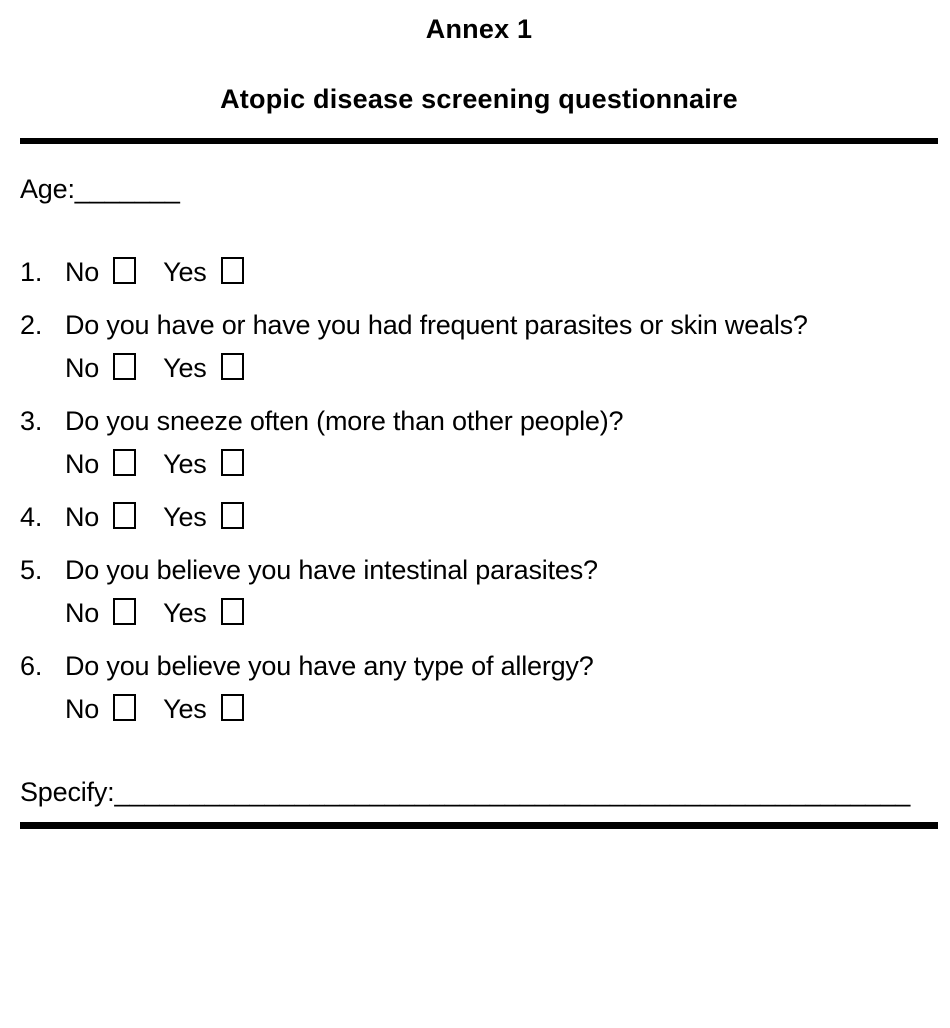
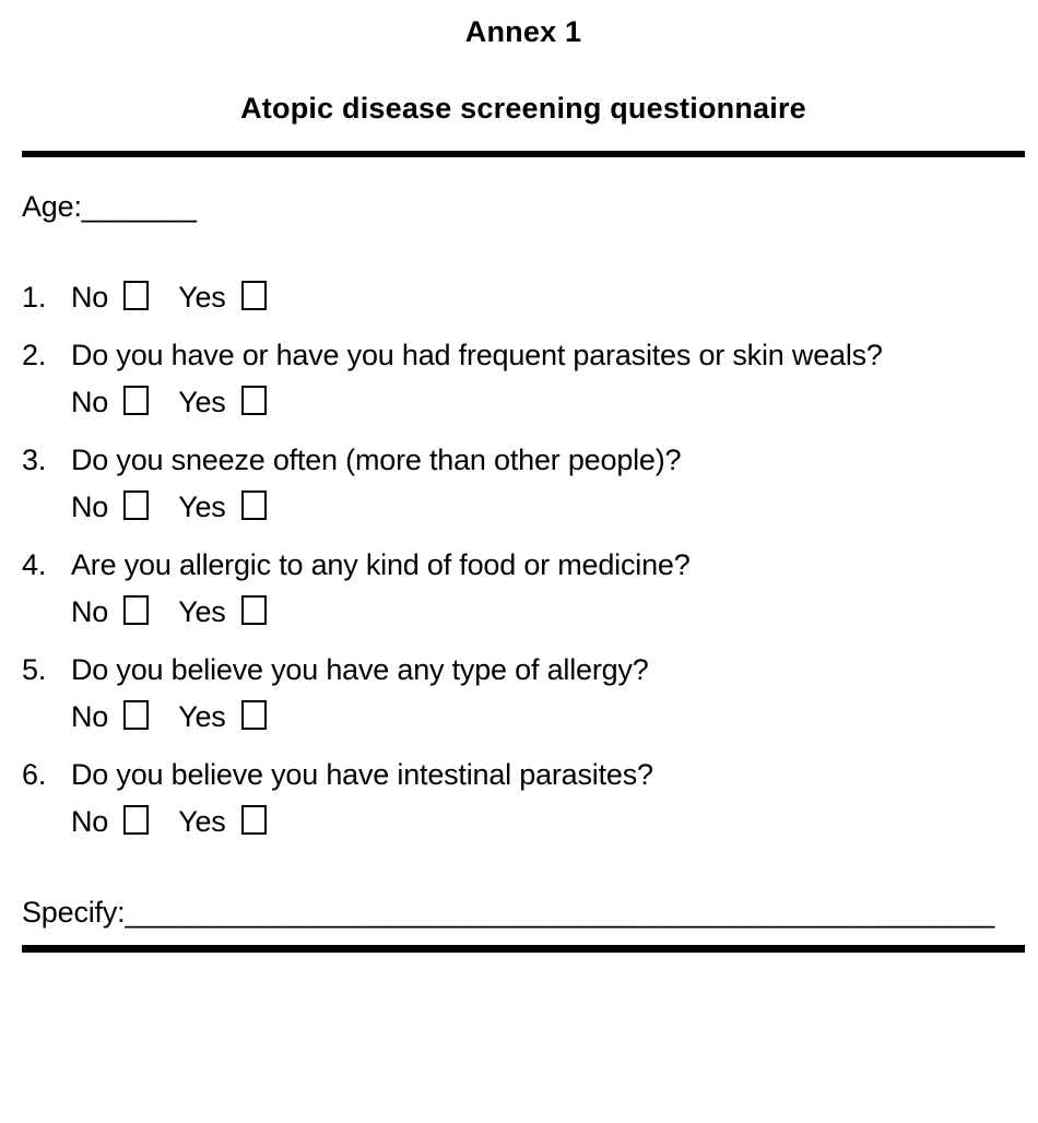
  Annex 1
  Atopic disease screening questionnaire
  Age:_______
  1.
  No Yes
  2.
  Do you have or have you had frequent parasites or skin weals?
  No Yes
  3.
  Do you sneeze often (more than other people)?
  No Yes
  4.
+ Are you allergic to any kind of food or medicine?
  No Yes
  5.
- Do you believe you have intestinal parasites?
+ Do you believe you have any type of allergy?
  No Yes
  6.
- Do you believe you have any type of allergy?
+ Do you believe you have intestinal parasites?
  No Yes
  Specify:_____________________________________________________
